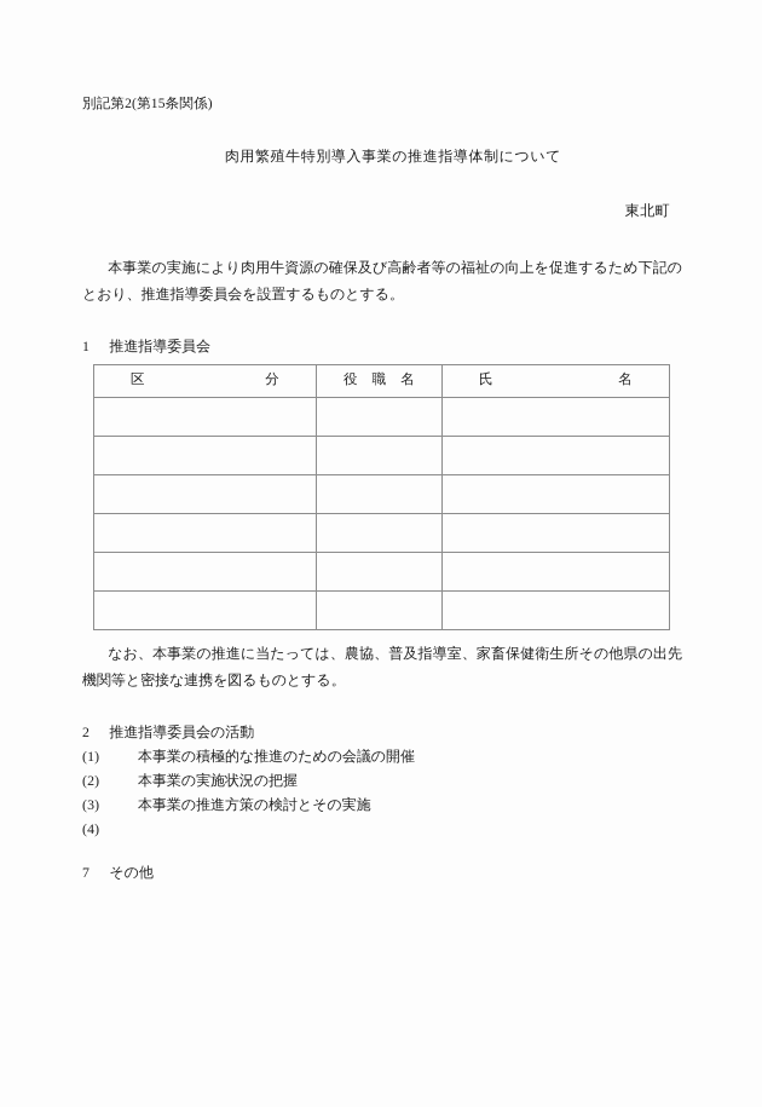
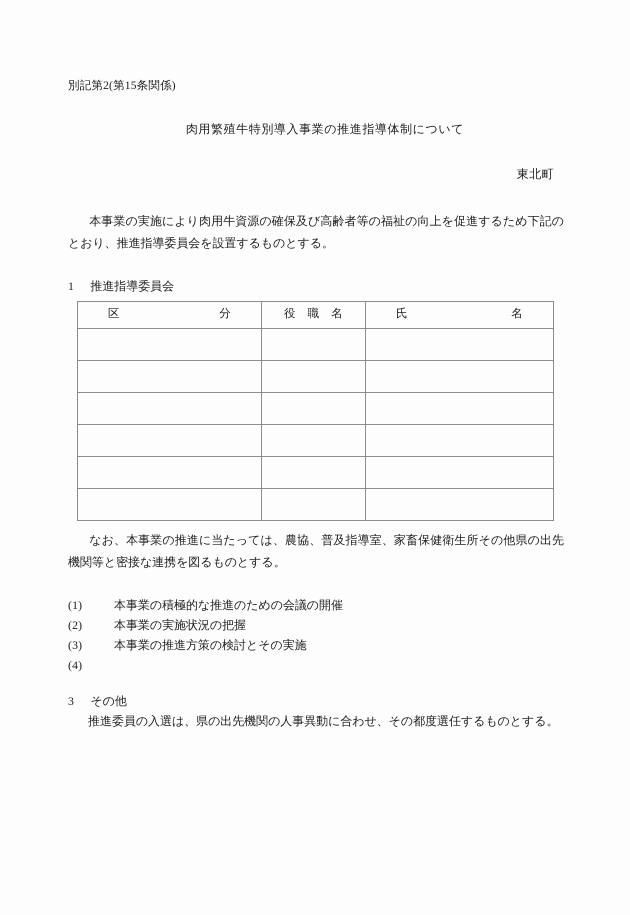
  別記第2(第15条関係)
  肉用繁殖牛特別導入事業の推進指導体制について
  東北町
  本事業の実施により肉用牛資源の確保及び高齢者等の福祉の向上を促進するため下記のとおり、推進指導委員会を設置するものとする。
  1 推進指導委員会
  区 分	役 職 名	氏 名
  なお、本事業の推進に当たっては、農協、普及指導室、家畜保健衛生所その他県の出先機関等と密接な連携を図るものとする。
- 2 推進指導委員会の活動
  (1)
  本事業の積極的な推進のための会議の開催
  (2)
  本事業の実施状況の把握
  (3)
  本事業の推進方策の検討とその実施
  (4)
- 7 その他
+ 3 その他
+ 推進委員の入選は、県の出先機関の人事異動に合わせ、その都度選任するものとする。
